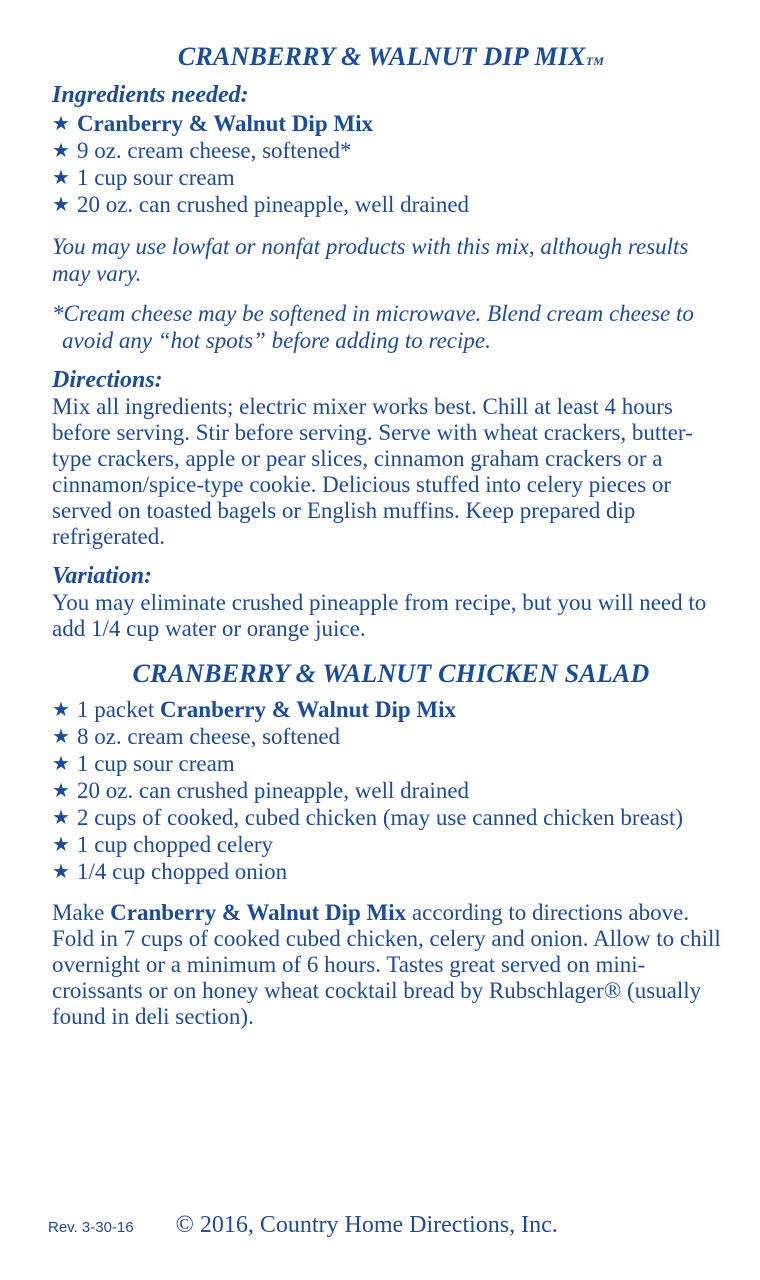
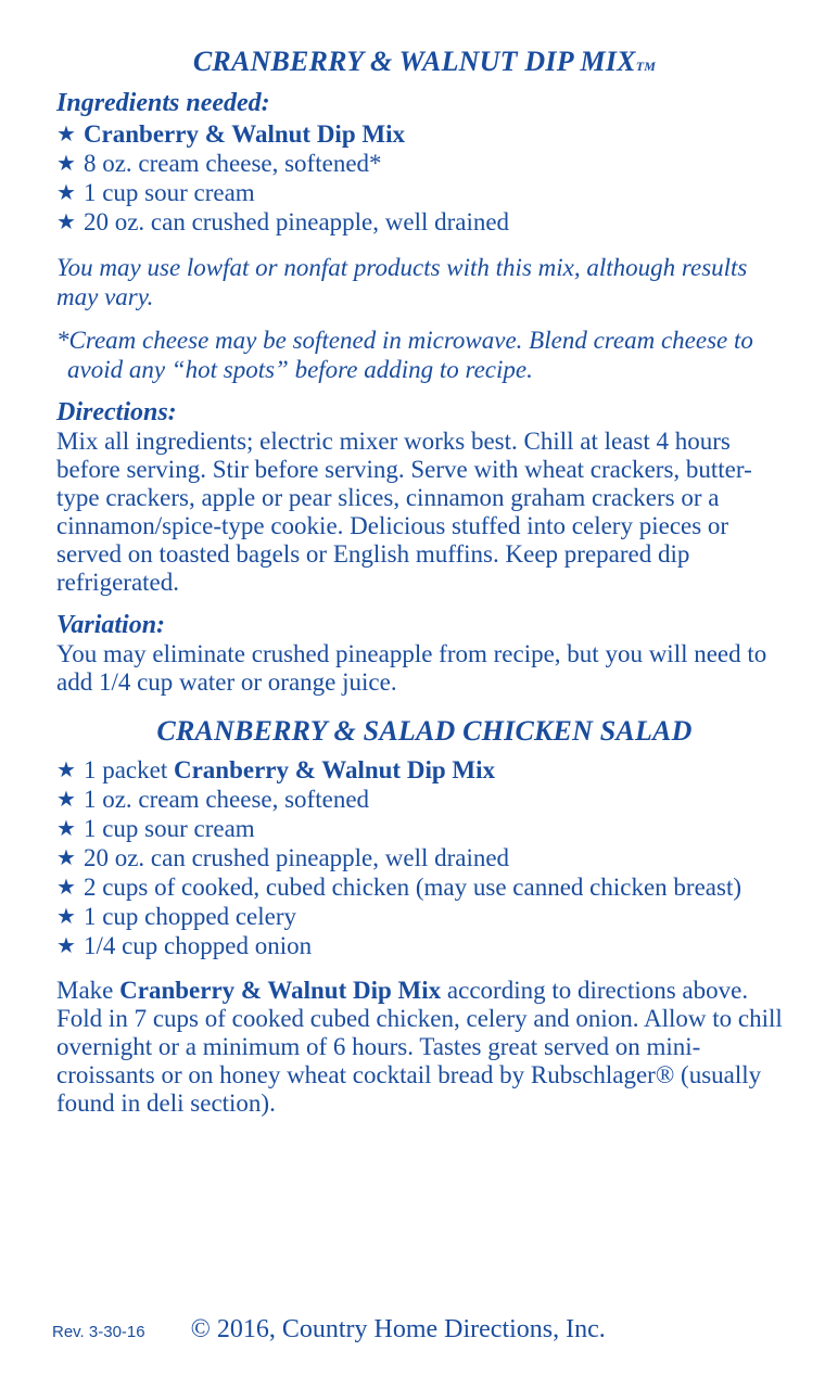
  CRANBERRY & WALNUT DIP MIXTM
  Ingredients needed:
  ★ Cranberry & Walnut Dip Mix
- ★ 9 oz. cream cheese, softened*
+ ★ 8 oz. cream cheese, softened*
  ★ 1 cup sour cream
  ★ 20 oz. can crushed pineapple, well drained
  You may use lowfat or nonfat products with this mix, although results may vary.
  *Cream cheese may be softened in microwave. Blend cream cheese to avoid any “hot spots” before adding to recipe.
  Directions:
  Mix all ingredients; electric mixer works best. Chill at least 4 hours before serving. Stir before serving. Serve with wheat crackers, butter-type crackers, apple or pear slices, cinnamon graham crackers or a cinnamon/spice-type cookie. Delicious stuffed into celery pieces or served on toasted bagels or English muffins. Keep prepared dip refrigerated.
  Variation:
  You may eliminate crushed pineapple from recipe, but you will need to add 1/4 cup water or orange juice.
- CRANBERRY & WALNUT CHICKEN SALAD
+ CRANBERRY & SALAD CHICKEN SALAD
  ★ 1 packet Cranberry & Walnut Dip Mix
- ★ 8 oz. cream cheese, softened
+ ★ 1 oz. cream cheese, softened
  ★ 1 cup sour cream
  ★ 20 oz. can crushed pineapple, well drained
  ★ 2 cups of cooked, cubed chicken (may use canned chicken breast)
  ★ 1 cup chopped celery
  ★ 1/4 cup chopped onion
  Make Cranberry & Walnut Dip Mix according to directions above. Fold in 7 cups of cooked cubed chicken, celery and onion. Allow to chill overnight or a minimum of 6 hours. Tastes great served on mini-croissants or on honey wheat cocktail bread by Rubschlager® (usually found in deli section).
  Rev. 3-30-16
  © 2016, Country Home Directions, Inc.
